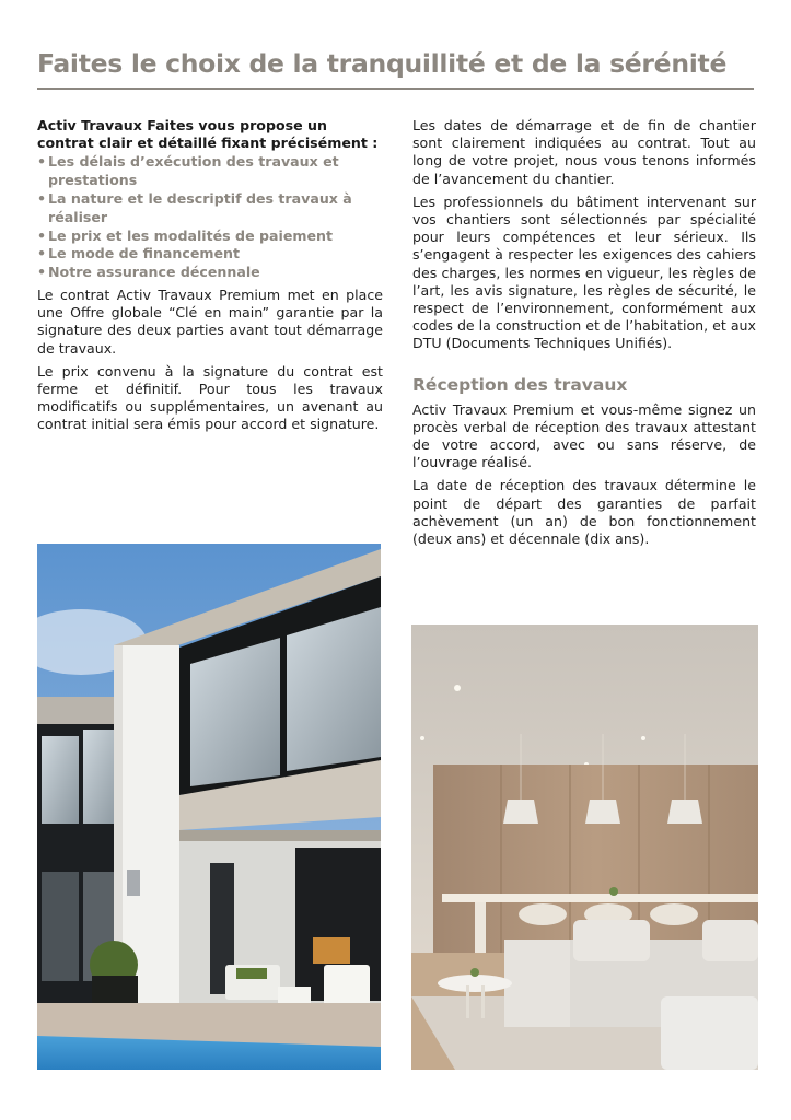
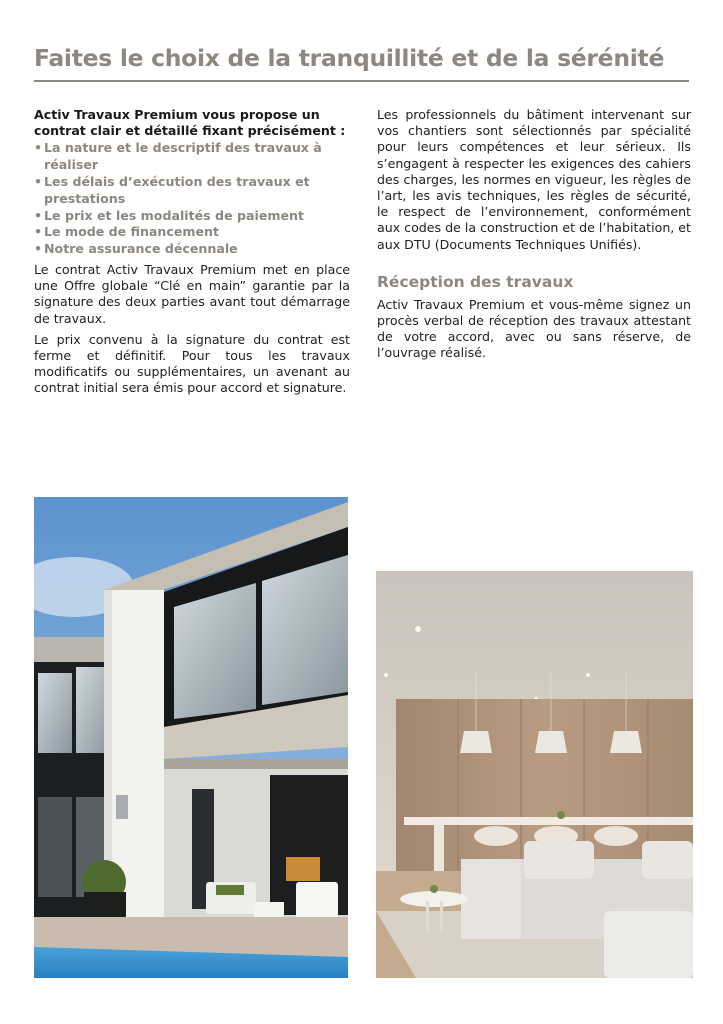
  Faites le choix de la tranquillité et de la sérénité
- Activ Travaux Faites vous propose un contrat clair et détaillé fixant précisément :
+ Activ Travaux Premium vous propose un contrat clair et détaillé fixant précisément :
  •
- Les délais d’exécution des travaux et prestations
+ La nature et le descriptif des travaux à réaliser
  •
- La nature et le descriptif des travaux à réaliser
+ Les délais d’exécution des travaux et prestations
  •
  Le prix et les modalités de paiement
  •
  Le mode de financement
  •
  Notre assurance décennale
  Le contrat Activ Travaux Premium met en place une Offre globale “Clé en main” garantie par la signature des deux parties avant tout démarrage de travaux.
  Le prix convenu à la signature du contrat est ferme et définitif. Pour tous les travaux modificatifs ou supplémentaires, un avenant au contrat initial sera émis pour accord et signature.
- Les dates de démarrage et de fin de chantier sont clairement indiquées au contrat. Tout au long de votre projet, nous vous tenons informés de l’avancement du chantier.
- Les professionnels du bâtiment intervenant sur vos chantiers sont sélectionnés par spécialité pour leurs compétences et leur sérieux. Ils s’engagent à respecter les exigences des cahiers des charges, les normes en vigueur, les règles de l’art, les avis signature, les règles de sécurité, le respect de l’environnement, conformément aux codes de la construction et de l’habitation, et aux DTU (Documents Techniques Unifiés).
+ Les professionnels du bâtiment intervenant sur vos chantiers sont sélectionnés par spécialité pour leurs compétences et leur sérieux. Ils s’engagent à respecter les exigences des cahiers des charges, les normes en vigueur, les règles de l’art, les avis techniques, les règles de sécurité, le respect de l’environnement, conformément aux codes de la construction et de l’habitation, et aux DTU (Documents Techniques Unifiés).
  Réception des travaux
  Activ Travaux Premium et vous-même signez un procès verbal de réception des travaux attestant de votre accord, avec ou sans réserve, de l’ouvrage réalisé.
- La date de réception des travaux détermine le point de départ des garanties de parfait achèvement (un an) de bon fonctionnement (deux ans) et décennale (dix ans).
